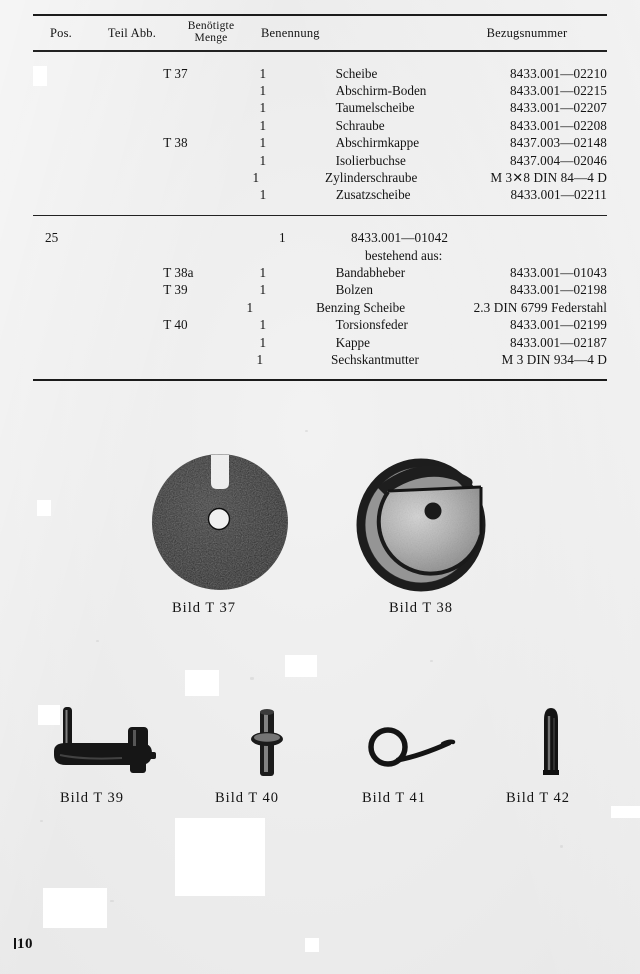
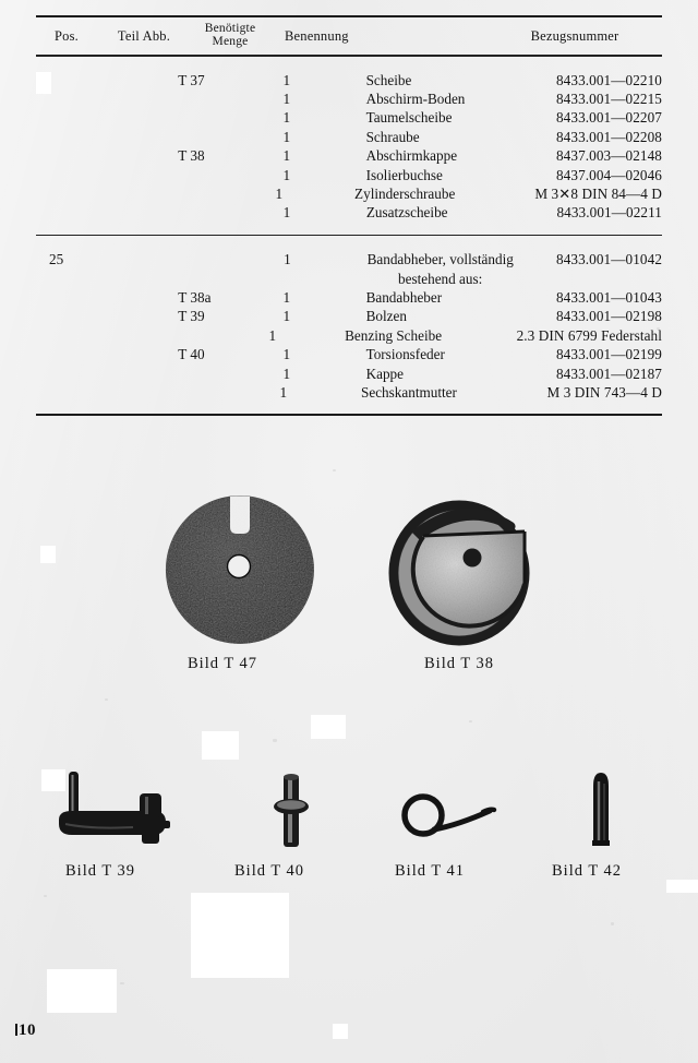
  Pos.
  Teil Abb.
  Benötigte
  Menge
  Benennung
  Bezugsnummer
  T 37
  1
  Scheibe
  8433.001—02210
  1
  Abschirm-Boden
  8433.001—02215
  1
  Taumelscheibe
  8433.001—02207
  1
  Schraube
  8433.001—02208
  T 38
  1
  Abschirmkappe
  8437.003—02148
  1
  Isolierbuchse
  8437.004—02046
  1
  Zylinderschraube
  M 3✕8 DIN 84—4 D
  1
  Zusatzscheibe
  8433.001—02211
  25
  1
+ Bandabheber, vollständig
  8433.001—01042
  bestehend aus:
  T 38a
  1
  Bandabheber
  8433.001—01043
  T 39
  1
  Bolzen
  8433.001—02198
  1
  Benzing Scheibe
  2.3 DIN 6799 Federstahl
  T 40
  1
  Torsionsfeder
  8433.001—02199
  1
  Kappe
  8433.001—02187
  1
  Sechskantmutter
- M 3 DIN 934—4 D
+ M 3 DIN 743—4 D
- Bild T 37
+ Bild T 47
  Bild T 38
  Bild T 39
  Bild T 40
  Bild T 41
  Bild T 42
  10
